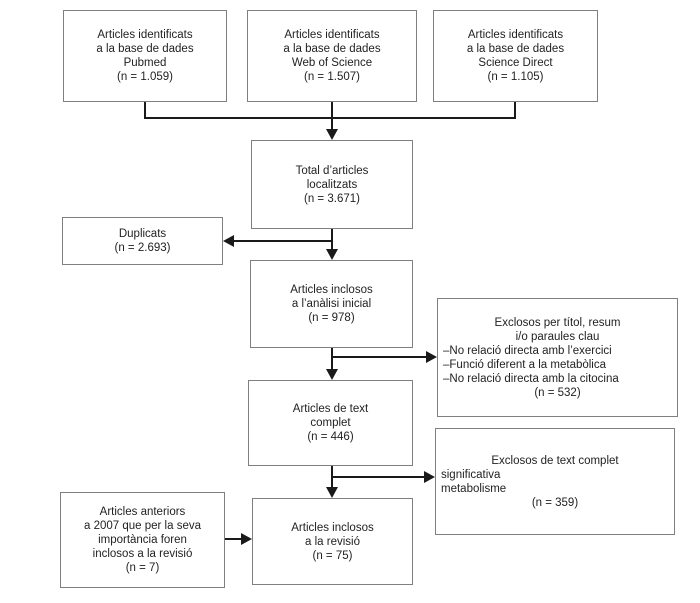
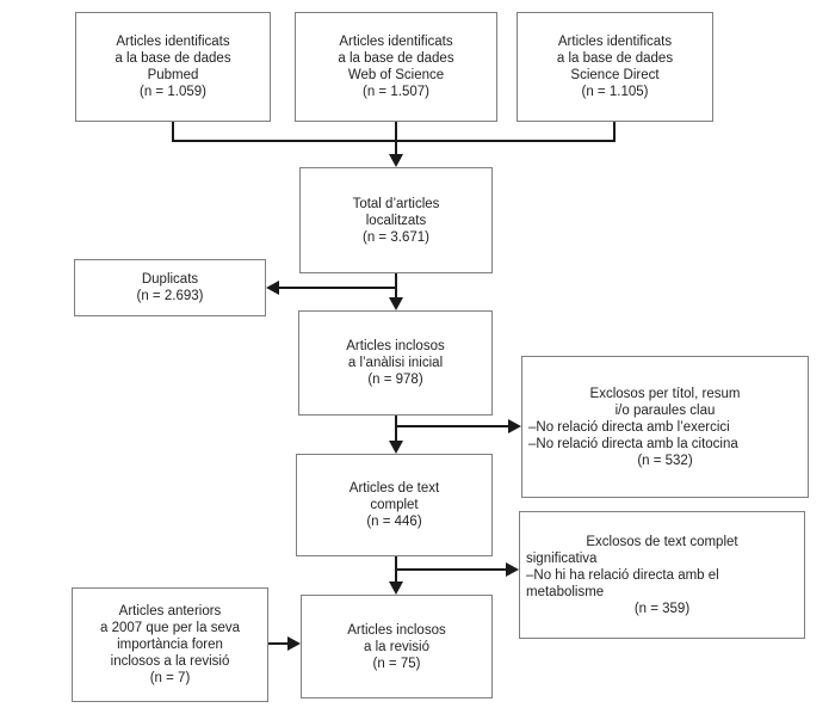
  Articles identificats
  a la base de dades
  Pubmed
  (n = 1.059)
  Articles identificats
  a la base de dades
  Web of Science
  (n = 1.507)
  Articles identificats
  a la base de dades
  Science Direct
  (n = 1.105)
  Total d’articles
  localitzats
  (n = 3.671)
  Duplicats
  (n = 2.693)
  Articles inclosos
  a l’anàlisi inicial
  (n = 978)
  Exclosos per títol, resum
  i/o paraules clau
  –No relació directa amb l’exercici
- –Funció diferent a la metabòlica
  –No relació directa amb la citocina
  (n = 532)
  Articles de text
  complet
  (n = 446)
  Exclosos de text complet
  significativa
+ –No hi ha relació directa amb el
  metabolisme
  (n = 359)
  Articles anteriors
  a 2007 que per la seva
  importància foren
  inclosos a la revisió
  (n = 7)
  Articles inclosos
  a la revisió
  (n = 75)
